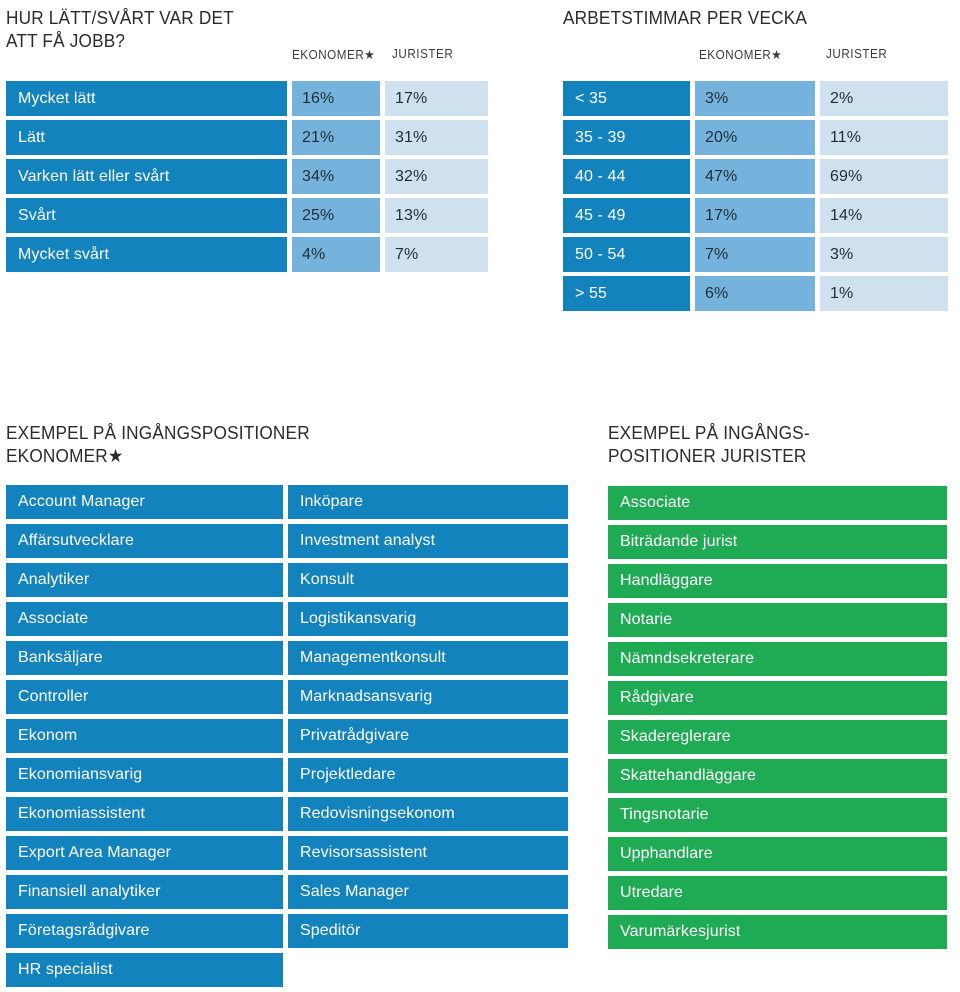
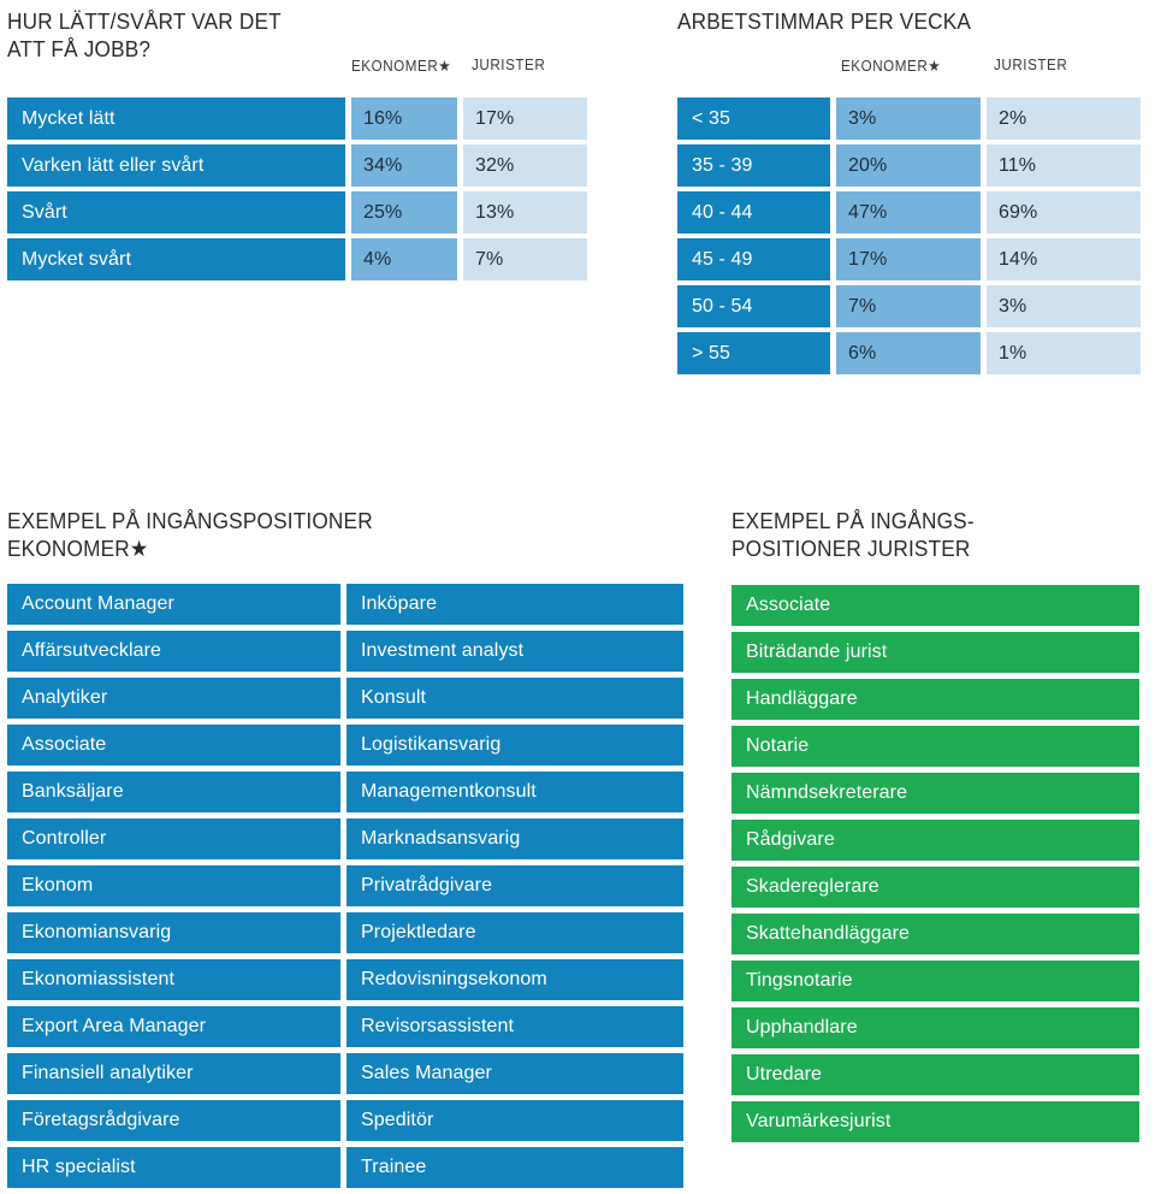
  HUR LÄTT/SVÅRT VAR DET
  ATT FÅ JOBB?
  EKONOMER★
  JURISTER
  Mycket lätt
  16%
  17%
- Lätt
- 21%
- 31%
  Varken lätt eller svårt
  34%
  32%
  Svårt
  25%
  13%
  Mycket svårt
  4%
  7%
  ARBETSTIMMAR PER VECKA
  EKONOMER★
  JURISTER
  < 35
  3%
  2%
  35 - 39
  20%
  11%
  40 - 44
  47%
  69%
  45 - 49
  17%
  14%
  50 - 54
  7%
  3%
  > 55
  6%
  1%
  EXEMPEL PÅ INGÅNGSPOSITIONER
  EKONOMER★
  Account Manager
  Affärsutvecklare
  Analytiker
  Associate
  Banksäljare
  Controller
  Ekonom
  Ekonomiansvarig
  Ekonomiassistent
  Export Area Manager
  Finansiell analytiker
  Företagsrådgivare
  HR specialist
  Inköpare
  Investment analyst
  Konsult
  Logistikansvarig
  Managementkonsult
  Marknadsansvarig
  Privatrådgivare
  Projektledare
  Redovisningsekonom
  Revisorsassistent
  Sales Manager
  Speditör
+ Trainee
  EXEMPEL PÅ INGÅNGS-
  POSITIONER JURISTER
  Associate
  Biträdande jurist
  Handläggare
  Notarie
  Nämndsekreterare
  Rådgivare
  Skadereglerare
  Skattehandläggare
  Tingsnotarie
  Upphandlare
  Utredare
  Varumärkesjurist
